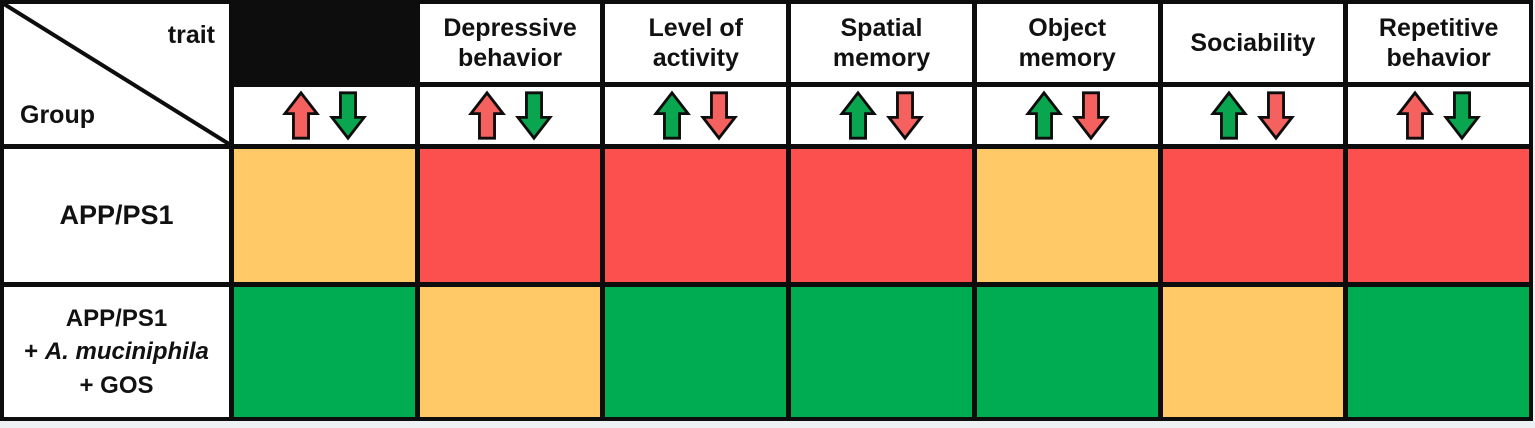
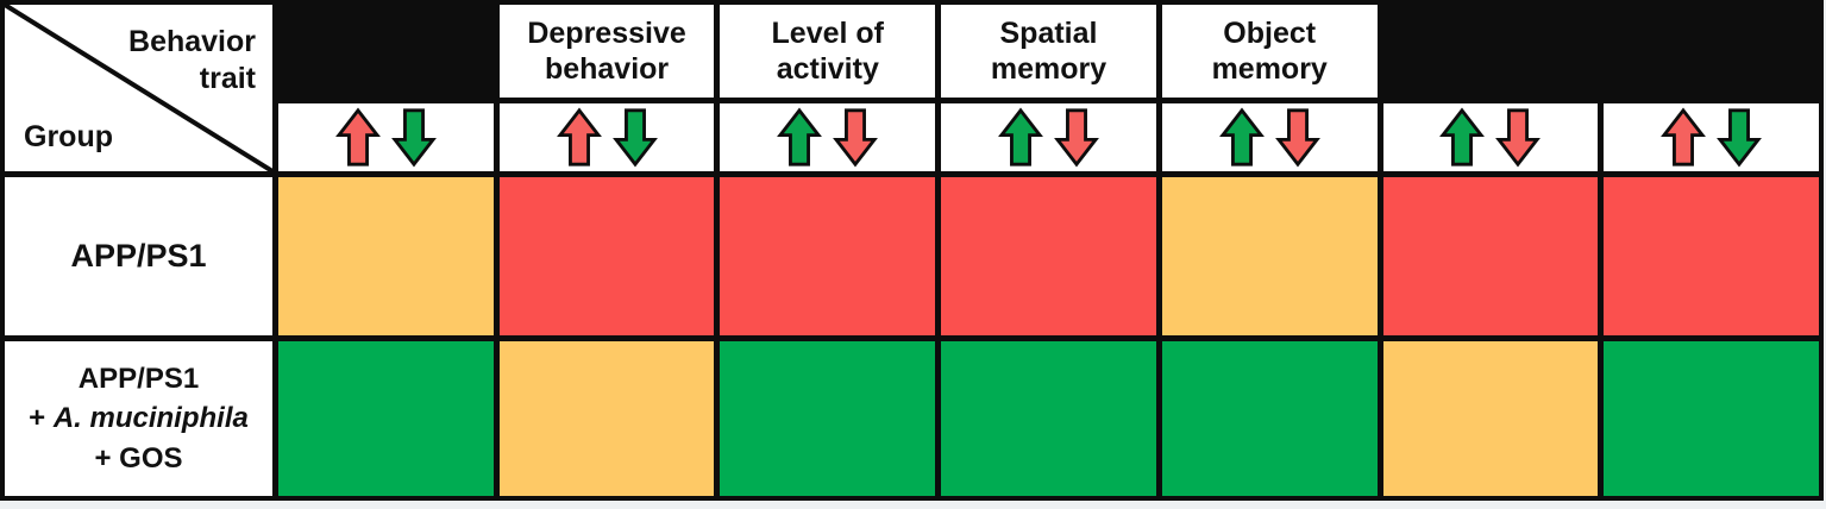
+ Behavior
  trait
  Group
  Depressive behavior
  Level of activity
  Spatial memory
  Object memory
- Sociability
- Repetitive behavior
  APP/PS1
  APP/PS1
  + A. muciniphila
  + GOS
